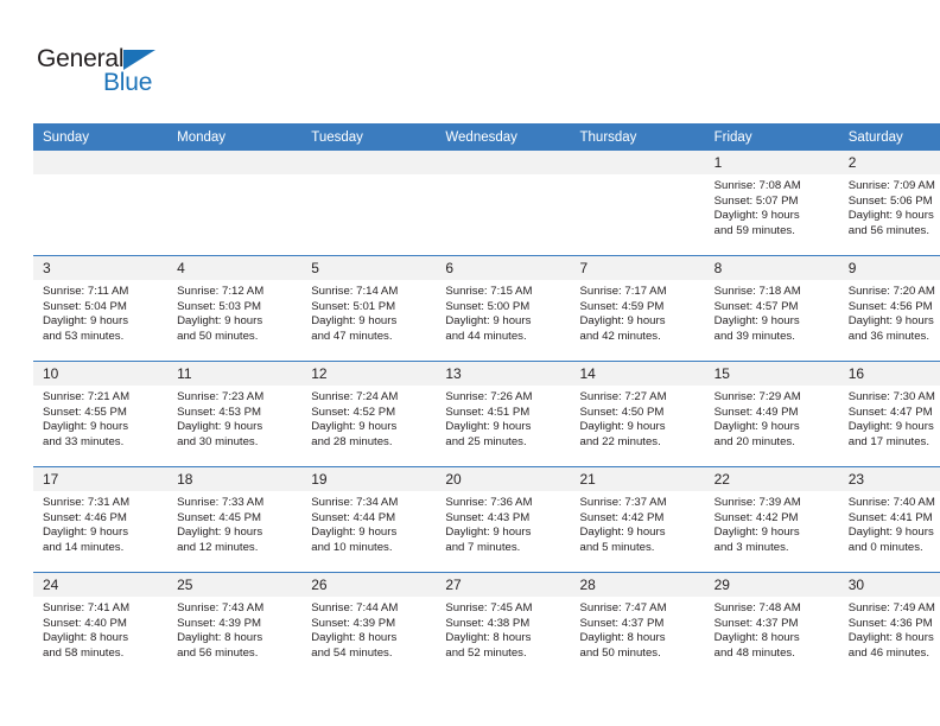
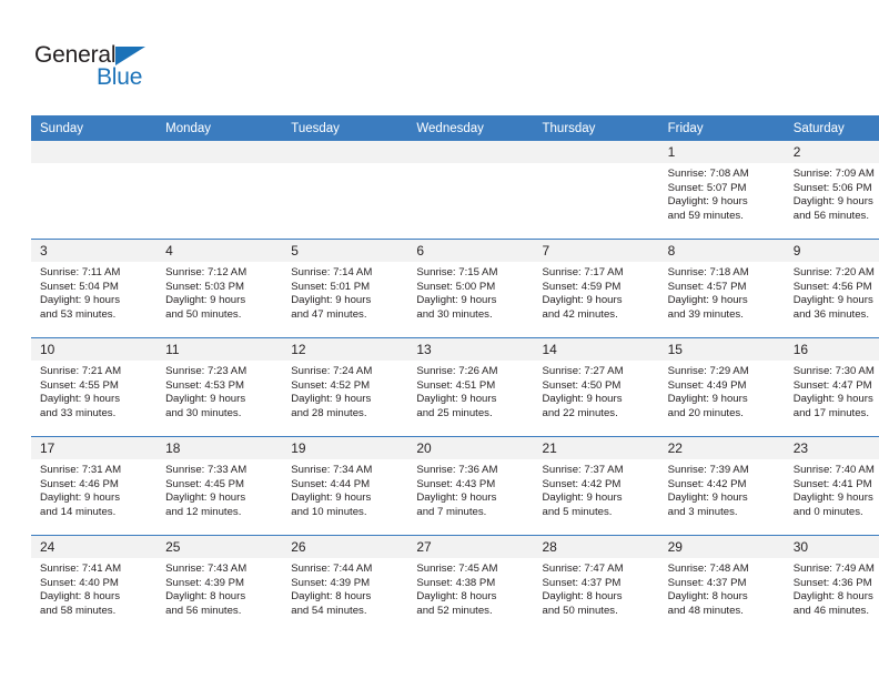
  General
  Blue
  Sunday	Monday	Tuesday	Wednesday	Thursday	Friday	Saturday
  					1Sunrise: 7:08 AMSunset: 5:07 PMDaylight: 9 hoursand 59 minutes.	2Sunrise: 7:09 AMSunset: 5:06 PMDaylight: 9 hoursand 56 minutes.
- 3Sunrise: 7:11 AMSunset: 5:04 PMDaylight: 9 hoursand 53 minutes.	4Sunrise: 7:12 AMSunset: 5:03 PMDaylight: 9 hoursand 50 minutes.	5Sunrise: 7:14 AMSunset: 5:01 PMDaylight: 9 hoursand 47 minutes.	6Sunrise: 7:15 AMSunset: 5:00 PMDaylight: 9 hoursand 44 minutes.	7Sunrise: 7:17 AMSunset: 4:59 PMDaylight: 9 hoursand 42 minutes.	8Sunrise: 7:18 AMSunset: 4:57 PMDaylight: 9 hoursand 39 minutes.	9Sunrise: 7:20 AMSunset: 4:56 PMDaylight: 9 hoursand 36 minutes.
+ 3Sunrise: 7:11 AMSunset: 5:04 PMDaylight: 9 hoursand 53 minutes.	4Sunrise: 7:12 AMSunset: 5:03 PMDaylight: 9 hoursand 50 minutes.	5Sunrise: 7:14 AMSunset: 5:01 PMDaylight: 9 hoursand 47 minutes.	6Sunrise: 7:15 AMSunset: 5:00 PMDaylight: 9 hoursand 30 minutes.	7Sunrise: 7:17 AMSunset: 4:59 PMDaylight: 9 hoursand 42 minutes.	8Sunrise: 7:18 AMSunset: 4:57 PMDaylight: 9 hoursand 39 minutes.	9Sunrise: 7:20 AMSunset: 4:56 PMDaylight: 9 hoursand 36 minutes.
  10Sunrise: 7:21 AMSunset: 4:55 PMDaylight: 9 hoursand 33 minutes.	11Sunrise: 7:23 AMSunset: 4:53 PMDaylight: 9 hoursand 30 minutes.	12Sunrise: 7:24 AMSunset: 4:52 PMDaylight: 9 hoursand 28 minutes.	13Sunrise: 7:26 AMSunset: 4:51 PMDaylight: 9 hoursand 25 minutes.	14Sunrise: 7:27 AMSunset: 4:50 PMDaylight: 9 hoursand 22 minutes.	15Sunrise: 7:29 AMSunset: 4:49 PMDaylight: 9 hoursand 20 minutes.	16Sunrise: 7:30 AMSunset: 4:47 PMDaylight: 9 hoursand 17 minutes.
  17Sunrise: 7:31 AMSunset: 4:46 PMDaylight: 9 hoursand 14 minutes.	18Sunrise: 7:33 AMSunset: 4:45 PMDaylight: 9 hoursand 12 minutes.	19Sunrise: 7:34 AMSunset: 4:44 PMDaylight: 9 hoursand 10 minutes.	20Sunrise: 7:36 AMSunset: 4:43 PMDaylight: 9 hoursand 7 minutes.	21Sunrise: 7:37 AMSunset: 4:42 PMDaylight: 9 hoursand 5 minutes.	22Sunrise: 7:39 AMSunset: 4:42 PMDaylight: 9 hoursand 3 minutes.	23Sunrise: 7:40 AMSunset: 4:41 PMDaylight: 9 hoursand 0 minutes.
  24Sunrise: 7:41 AMSunset: 4:40 PMDaylight: 8 hoursand 58 minutes.	25Sunrise: 7:43 AMSunset: 4:39 PMDaylight: 8 hoursand 56 minutes.	26Sunrise: 7:44 AMSunset: 4:39 PMDaylight: 8 hoursand 54 minutes.	27Sunrise: 7:45 AMSunset: 4:38 PMDaylight: 8 hoursand 52 minutes.	28Sunrise: 7:47 AMSunset: 4:37 PMDaylight: 8 hoursand 50 minutes.	29Sunrise: 7:48 AMSunset: 4:37 PMDaylight: 8 hoursand 48 minutes.	30Sunrise: 7:49 AMSunset: 4:36 PMDaylight: 8 hoursand 46 minutes.
